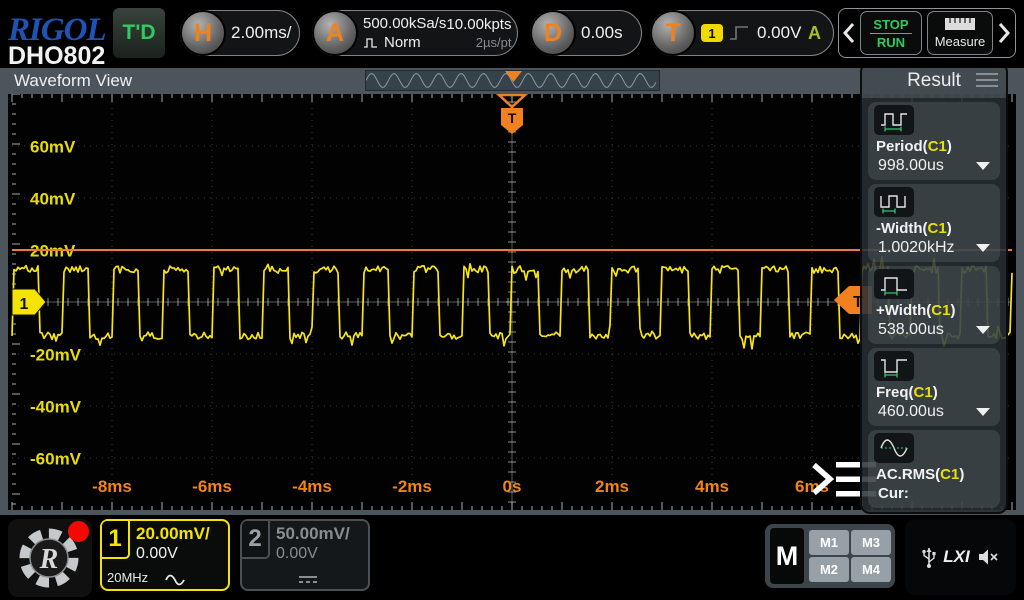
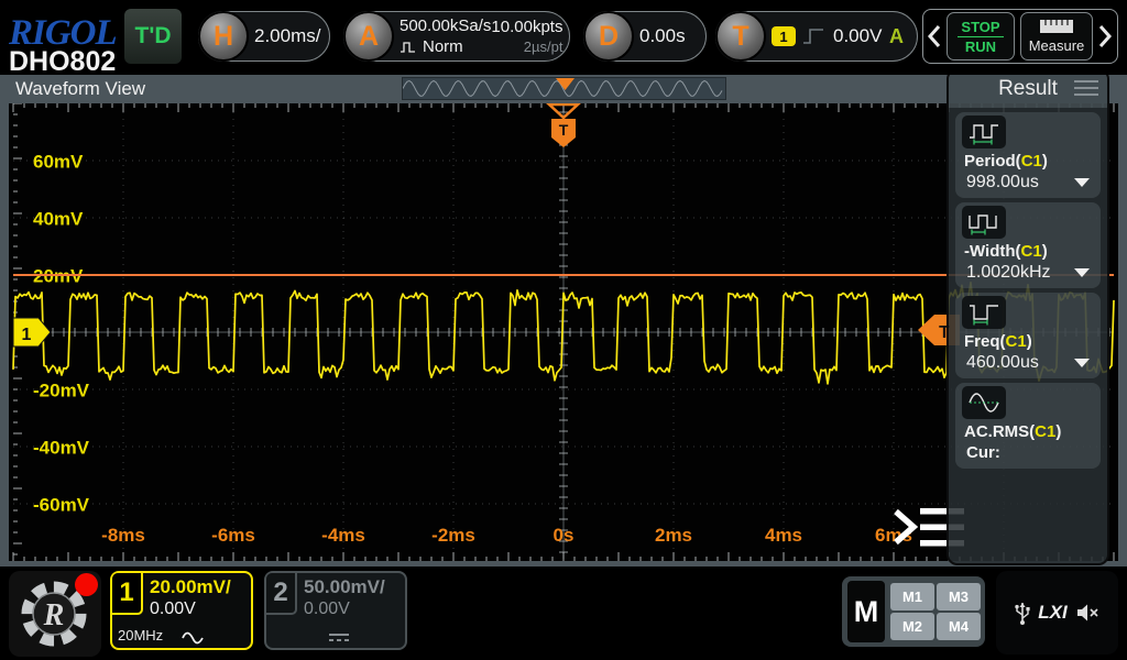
  RIGOL
  DHO802
  T'D
  H
  2.00ms/
  A
  500.00kSa/s
  Norm
  10.00kpts
  2µs/pt
  D
  0.00s
  T
  1
  0.00V
  A
  STOP
  RUN
  Measure
  Waveform View
  60mV
  40mV
  -20mV
  -40mV
  -60mV
  -8ms
  -6ms
  -4ms
  -2ms
  0s
  2ms
  4ms
  1
  T
  T
  Result
  Period(C1)
  998.00us
  -Width(C1)
  1.0020kHz
- +Width(C1)
- 538.00us
  Freq(C1)
  460.00us
  AC.RMS(C1)
  Cur:
  R
  1
  20.00mV/
  0.00V
  20MHz
  2
  50.00mV/
  0.00V
  M
  M1
  M3
  M2
  M4
  LXI
